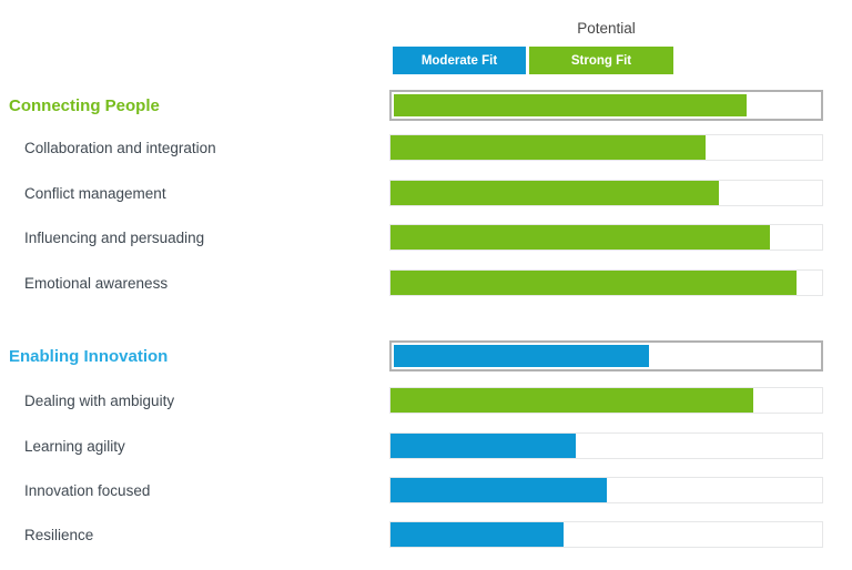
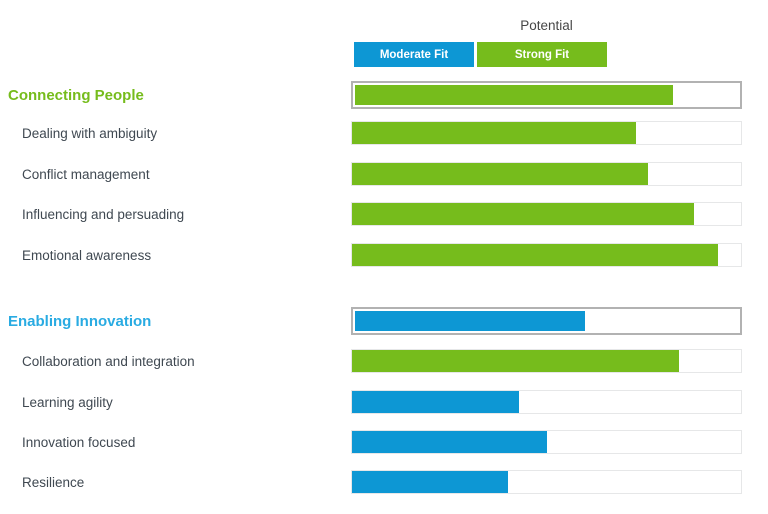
  Potential
  Moderate Fit
  Strong Fit
  Connecting People
- Collaboration and integration
+ Dealing with ambiguity
  Conflict management
  Influencing and persuading
  Emotional awareness
  Enabling Innovation
- Dealing with ambiguity
+ Collaboration and integration
  Learning agility
  Innovation focused
  Resilience
